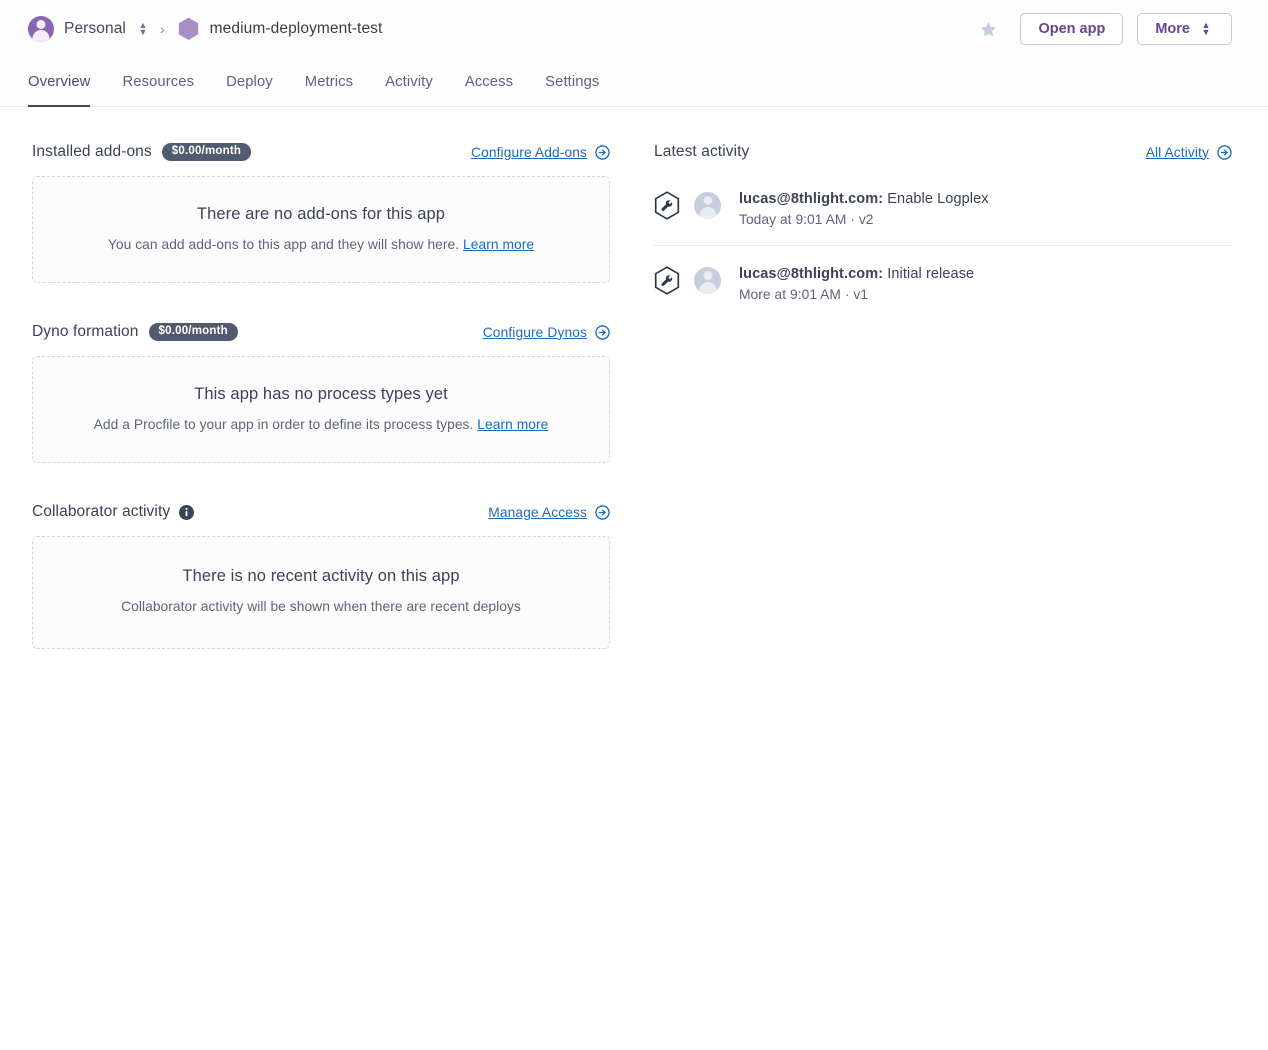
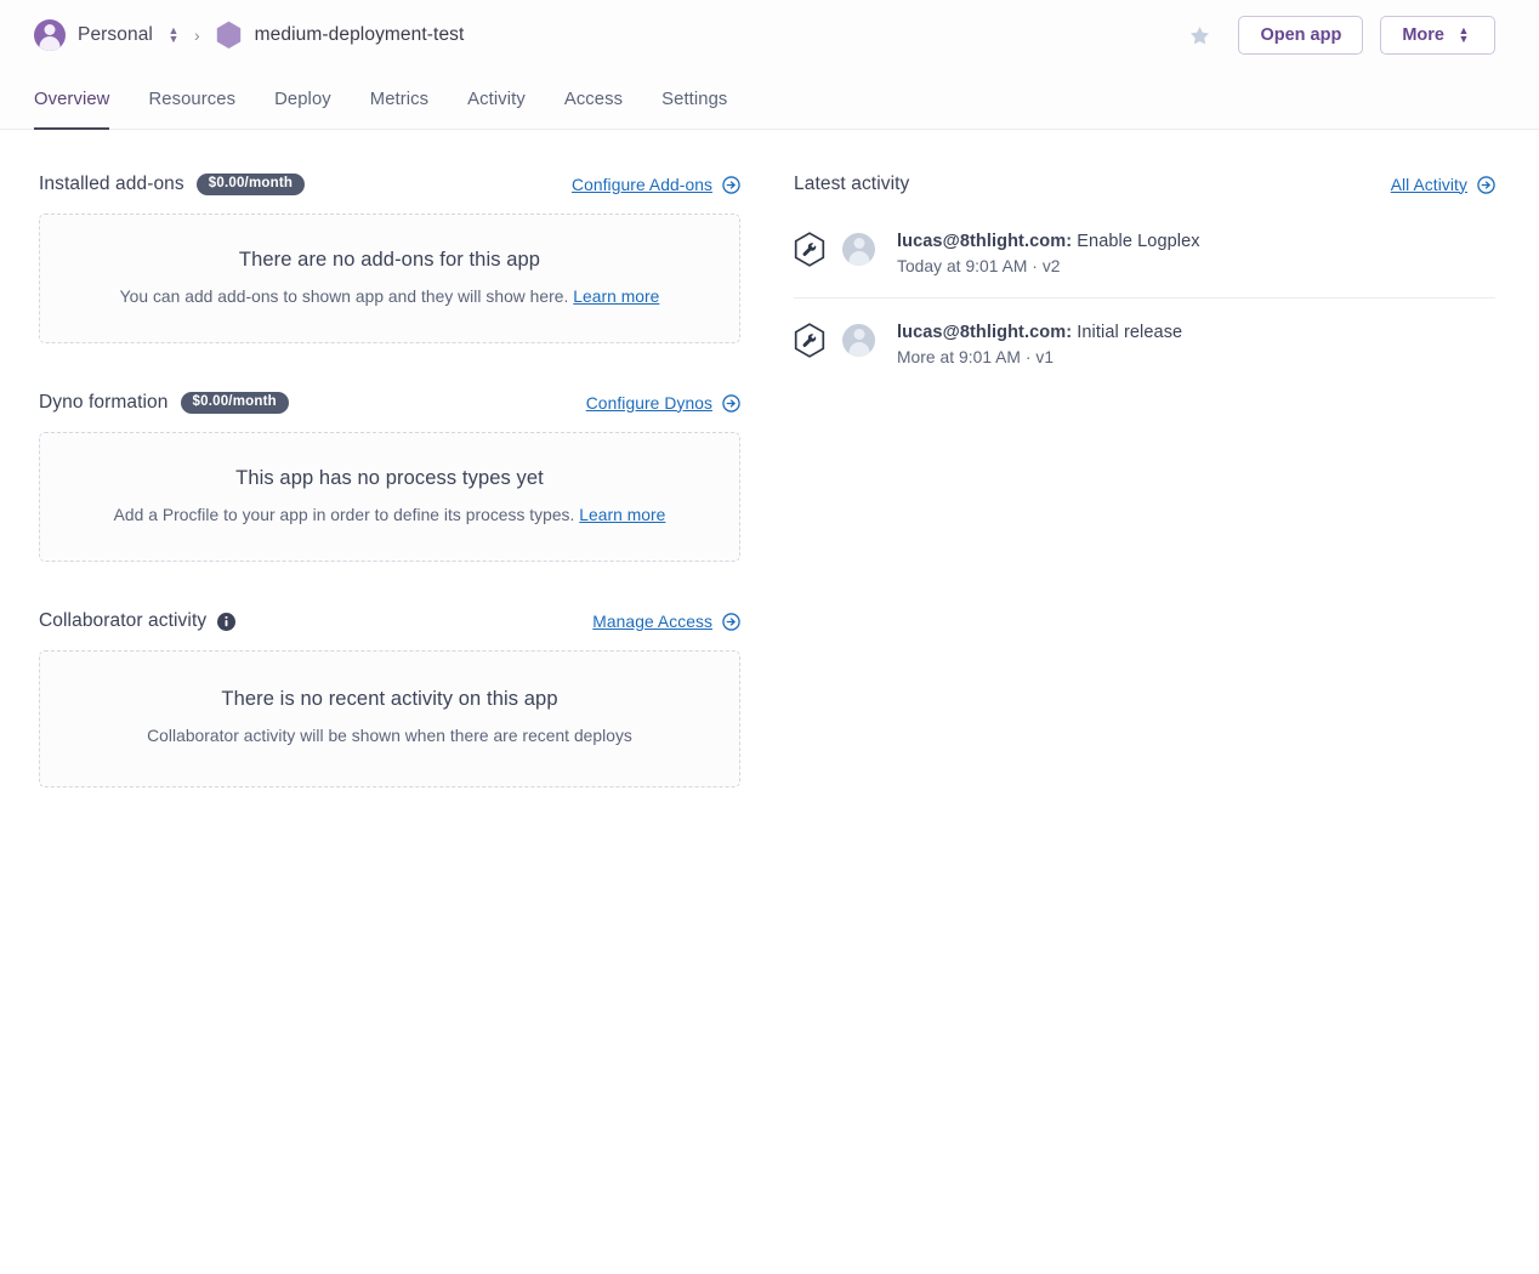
  Personal
  ▲
  ▼
  ›
  medium-deployment-test
  Open app
  More
  ▲
  ▼
  Overview
  Resources
  Deploy
  Metrics
  Activity
  Access
  Settings
  Installed add-ons
  $0.00/month
  Configure Add-ons
  There are no add-ons for this app
- You can add add-ons to this app and they will show here. Learn more
+ You can add add-ons to shown app and they will show here. Learn more
  Dyno formation
  $0.00/month
  Configure Dynos
  This app has no process types yet
  Add a Procfile to your app in order to define its process types. Learn more
  Collaborator activity
  Manage Access
  There is no recent activity on this app
  Collaborator activity will be shown when there are recent deploys
  Latest activity
  All Activity
  lucas@8thlight.com: Enable Logplex
  Today at 9:01 AM · v2
  lucas@8thlight.com: Initial release
  More at 9:01 AM · v1
